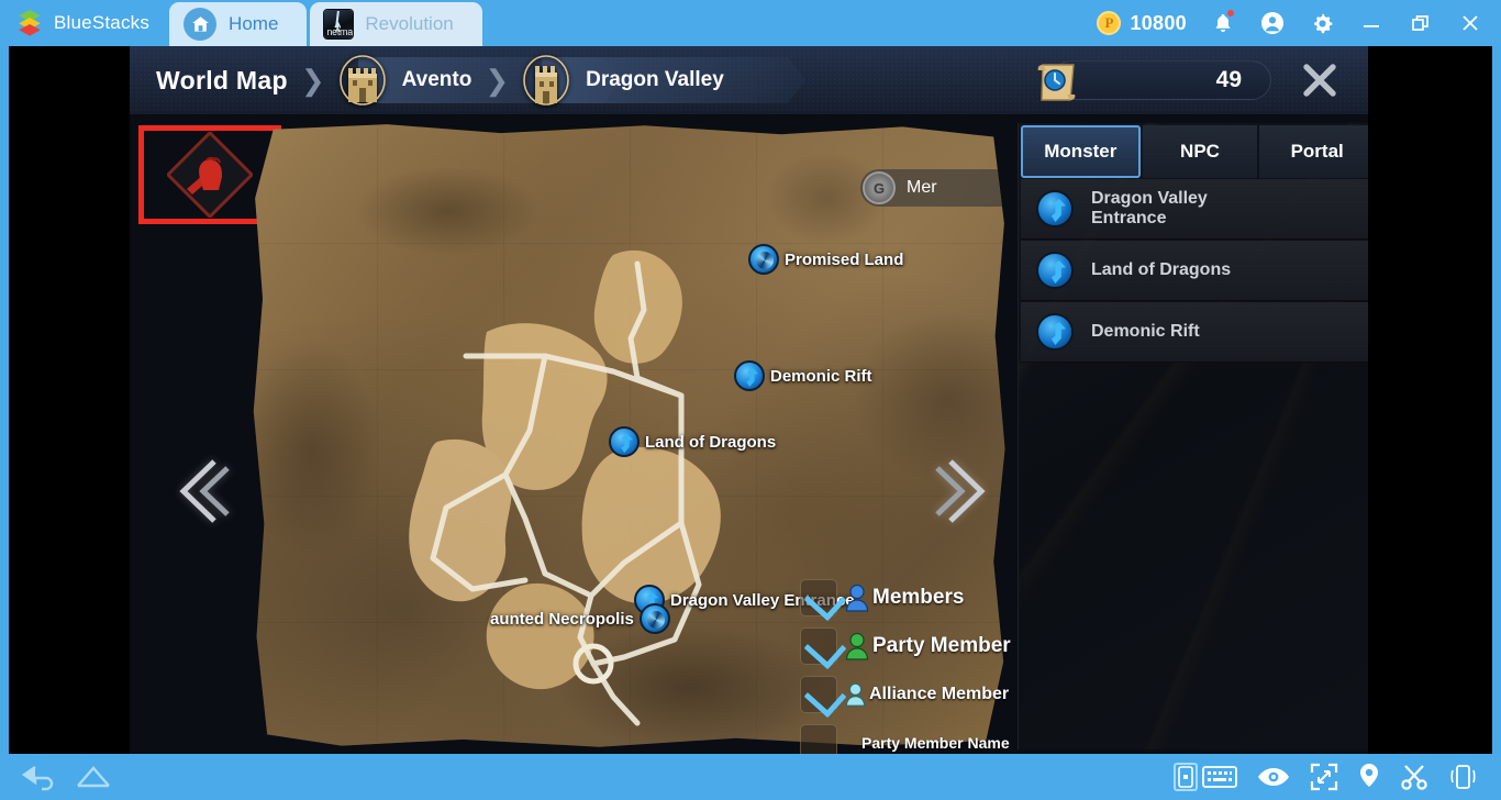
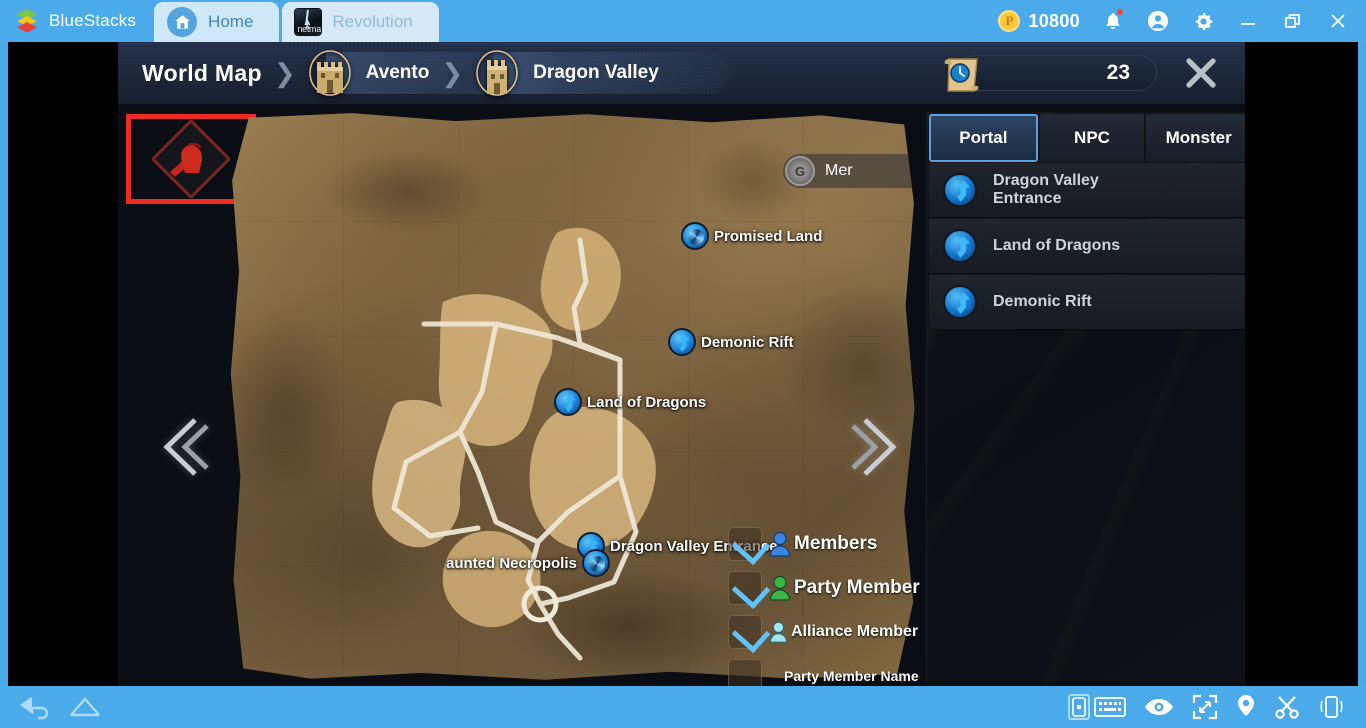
  BlueStacks
  Home
  Revolution
  P
  10800
  World Map
  ❯
  Avento
  ❯
  Dragon Valley
- 49
+ 23
  G
  Mer
  Promised Land
  Demonic Rift
  Land of Dragons
  Dragon Valley Entrance
  aunted Necropolis
  Members
  Party Member
  Alliance Member
  Party Member Name
- Monster
+ Portal
  NPC
- Portal
+ Monster
  Dragon Valley
  Entrance
  Land of Dragons
  Demonic Rift
